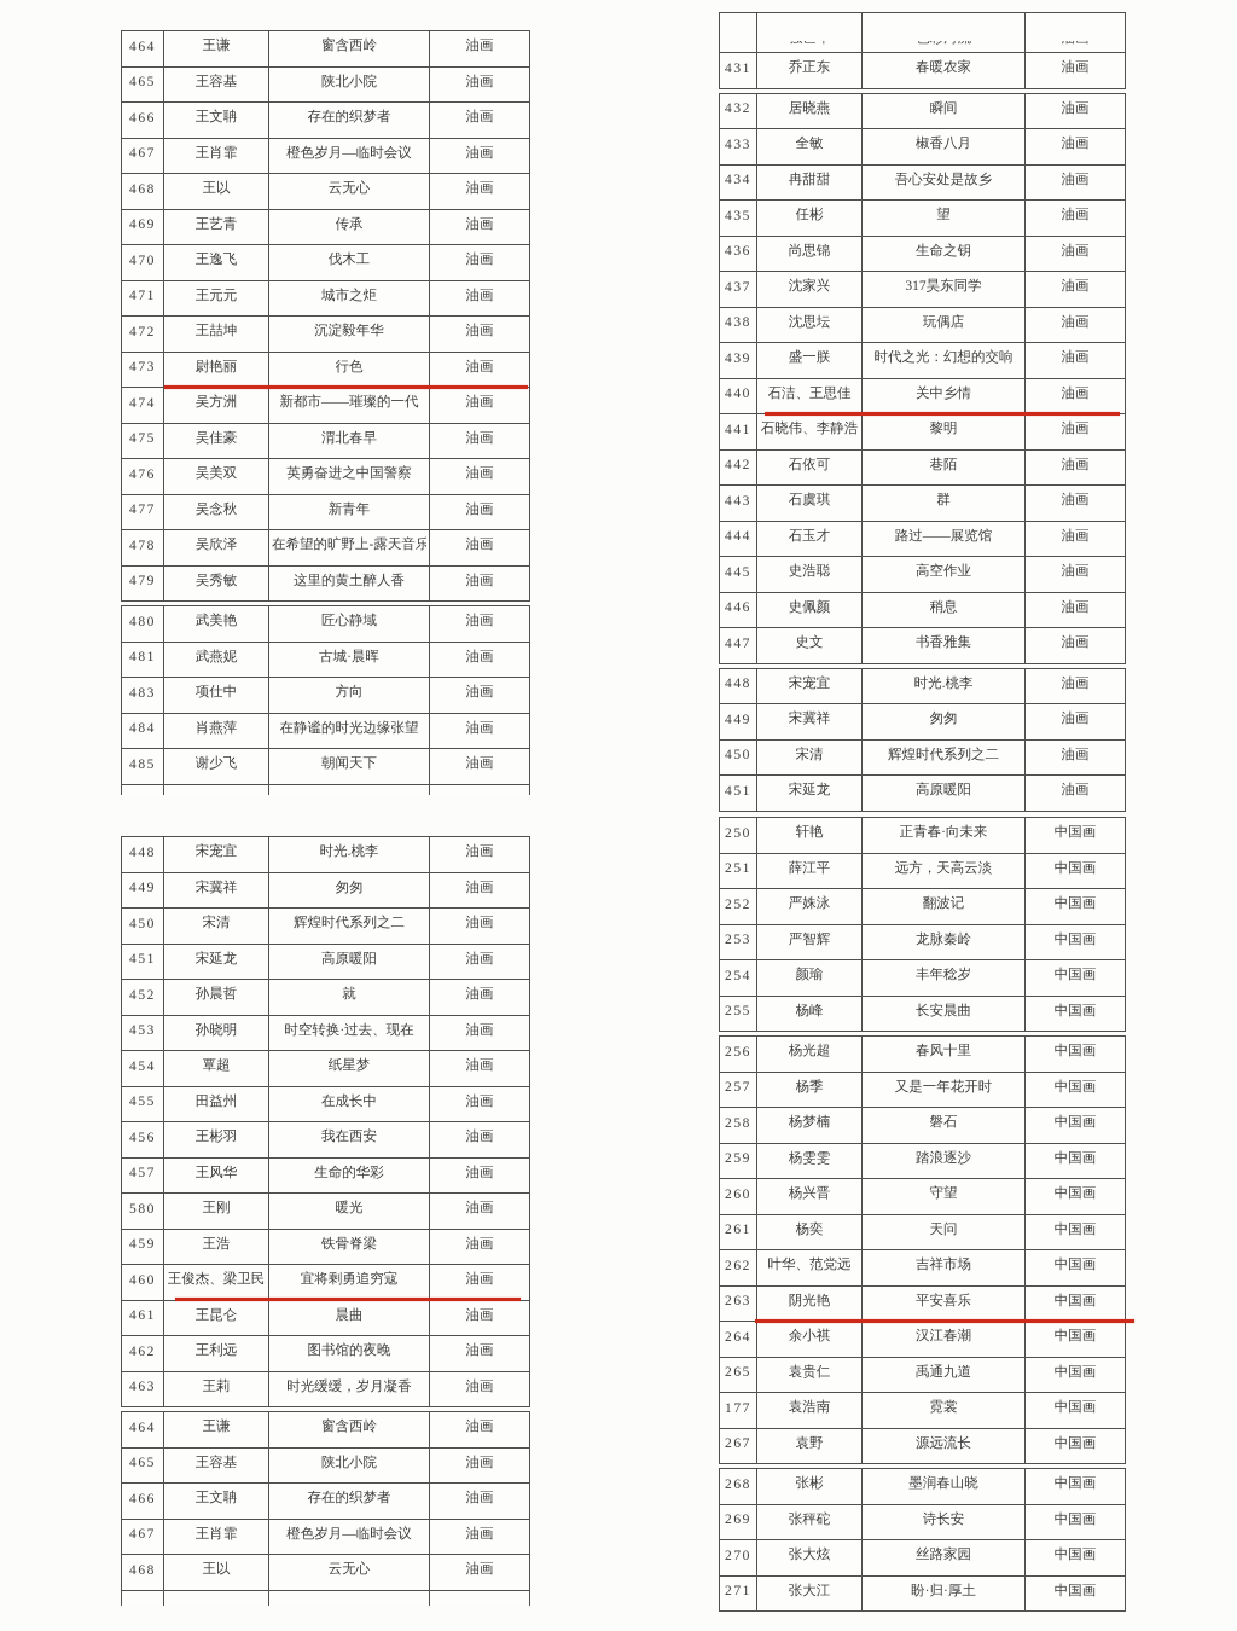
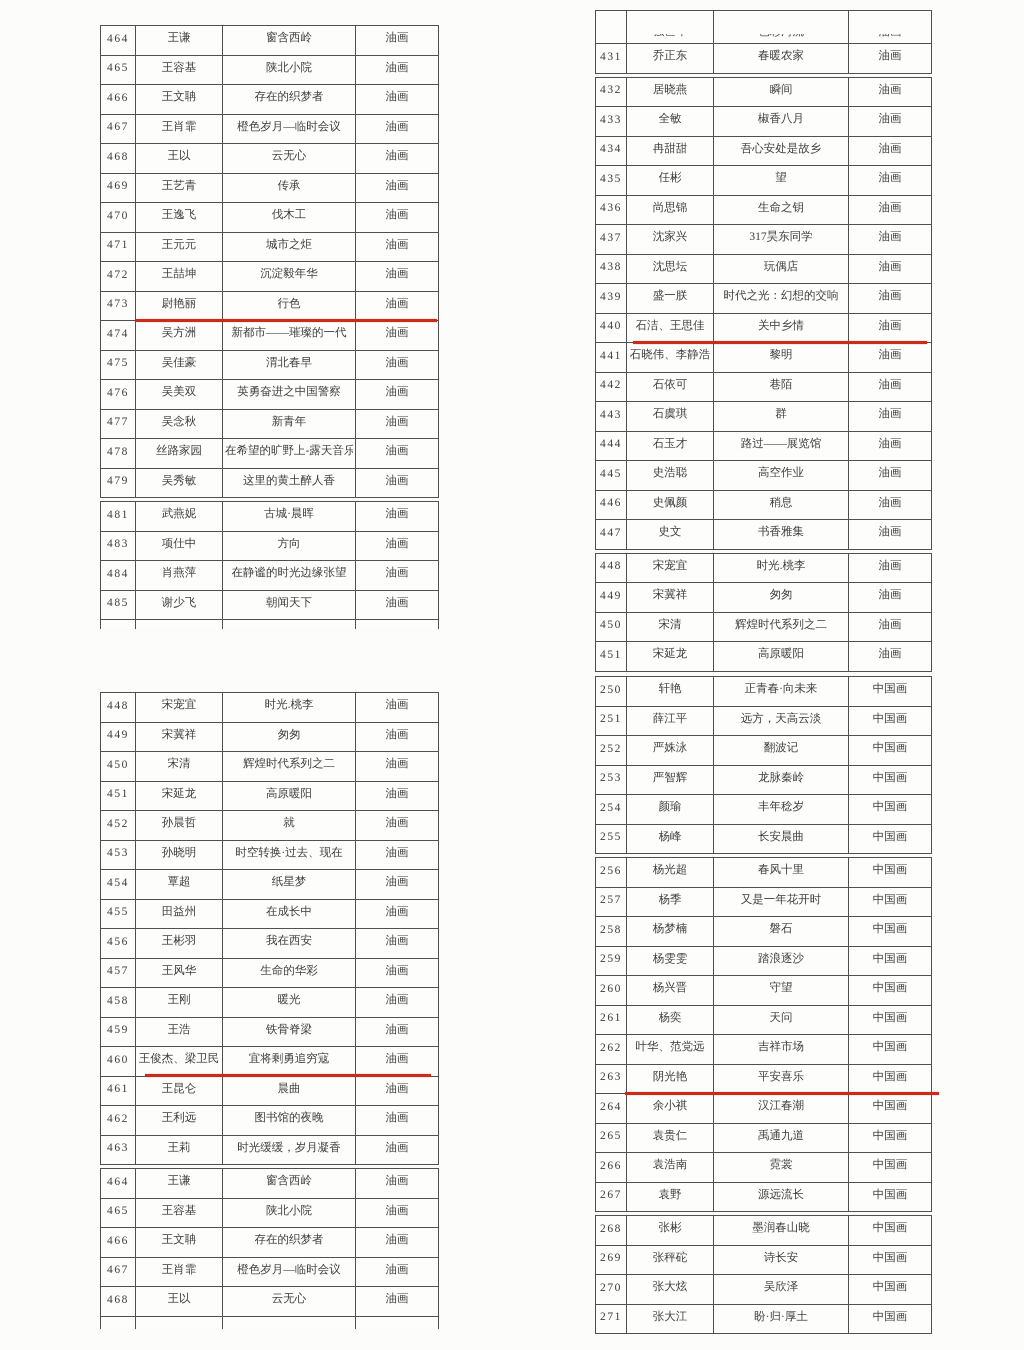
  464	王谦	窗含西岭	油画
  465	王容基	陕北小院	油画
  466	王文聃	存在的织梦者	油画
  467	王肖霏	橙色岁月—临时会议	油画
  468	王以	云无心	油画
  469	王艺青	传承	油画
  470	王逸飞	伐木工	油画
  471	王元元	城市之炬	油画
  472	王喆坤	沉淀毅年华	油画
  473	尉艳丽	行色	油画
  474	吴方洲	新都市——璀璨的一代	油画
  475	吴佳豪	渭北春早	油画
  476	吴美双	英勇奋进之中国警察	油画
  477	吴念秋	新青年	油画
- 478	吴欣泽	在希望的旷野上-露天音乐	油画
+ 478	丝路家园	在希望的旷野上-露天音乐	油画
  479	吴秀敏	这里的黄土醉人香	油画
- 480	武美艳	匠心静域	油画
  481	武燕妮	古城·晨晖	油画
  483	项仕中	方向	油画
  484	肖燕萍	在静谧的时光边缘张望	油画
  485	谢少飞	朝闻天下	油画
  448	宋宠宜	时光.桃李	油画
  449	宋冀祥	匆匆	油画
  450	宋清	辉煌时代系列之二	油画
  451	宋延龙	高原暖阳	油画
  452	孙晨哲	就	油画
  453	孙晓明	时空转换·过去、现在	油画
  454	覃超	纸星梦	油画
  455	田益州	在成长中	油画
  456	王彬羽	我在西安	油画
  457	王风华	生命的华彩	油画
- 580	王刚	暖光	油画
+ 458	王刚	暖光	油画
  459	王浩	铁骨脊梁	油画
  460	王俊杰、梁卫民	宜将剩勇追穷寇	油画
  461	王昆仑	晨曲	油画
  462	王利远	图书馆的夜晚	油画
  463	王莉	时光缓缓，岁月凝香	油画
  464	王谦	窗含西岭	油画
  465	王容基	陕北小院	油画
  466	王文聃	存在的织梦者	油画
  467	王肖霏	橙色岁月—临时会议	油画
  468	王以	云无心	油画
  431	乔正东	春暖农家	油画
  432	居晓燕	瞬间	油画
  433	全敏	椒香八月	油画
  434	冉甜甜	吾心安处是故乡	油画
  435	任彬	望	油画
  436	尚思锦	生命之钥	油画
  437	沈家兴	317昊东同学	油画
  438	沈思坛	玩偶店	油画
  439	盛一朕	时代之光：幻想的交响	油画
  440	石洁、王思佳	关中乡情	油画
  441	石晓伟、李静浩	黎明	油画
  442	石依可	巷陌	油画
  443	石虞琪	群	油画
  444	石玉才	路过——展览馆	油画
  445	史浩聪	高空作业	油画
  446	史佩颜	稍息	油画
  447	史文	书香雅集	油画
  448	宋宠宜	时光.桃李	油画
  449	宋冀祥	匆匆	油画
  450	宋清	辉煌时代系列之二	油画
  451	宋延龙	高原暖阳	油画
  250	轩艳	正青春·向未来	中国画
  251	薛江平	远方，天高云淡	中国画
  252	严姝泳	翻波记	中国画
  253	严智辉	龙脉秦岭	中国画
  254	颜瑜	丰年稔岁	中国画
  255	杨峰	长安晨曲	中国画
  256	杨光超	春风十里	中国画
  257	杨季	又是一年花开时	中国画
  258	杨梦楠	磐石	中国画
  259	杨雯雯	踏浪逐沙	中国画
  260	杨兴晋	守望	中国画
  261	杨奕	天问	中国画
  262	叶华、范党远	吉祥市场	中国画
  263	阴光艳	平安喜乐	中国画
  264	余小祺	汉江春潮	中国画
  265	袁贵仁	禹通九道	中国画
- 177	袁浩南	霓裳	中国画
+ 266	袁浩南	霓裳	中国画
  267	袁野	源远流长	中国画
  268	张彬	墨润春山晓	中国画
  269	张秤砣	诗长安	中国画
- 270	张大炫	丝路家园	中国画
+ 270	张大炫	吴欣泽	中国画
  271	张大江	盼·归·厚土	中国画
